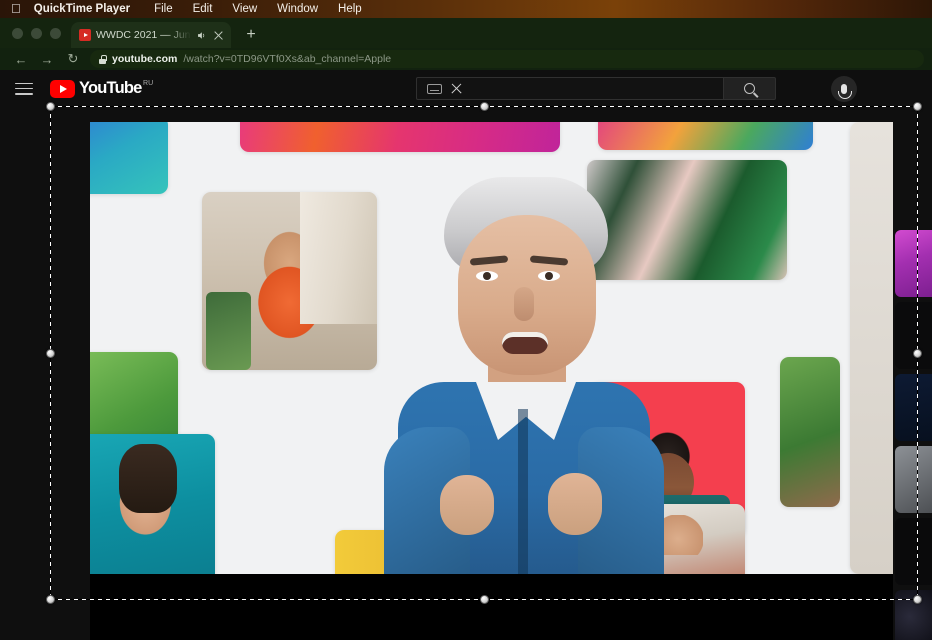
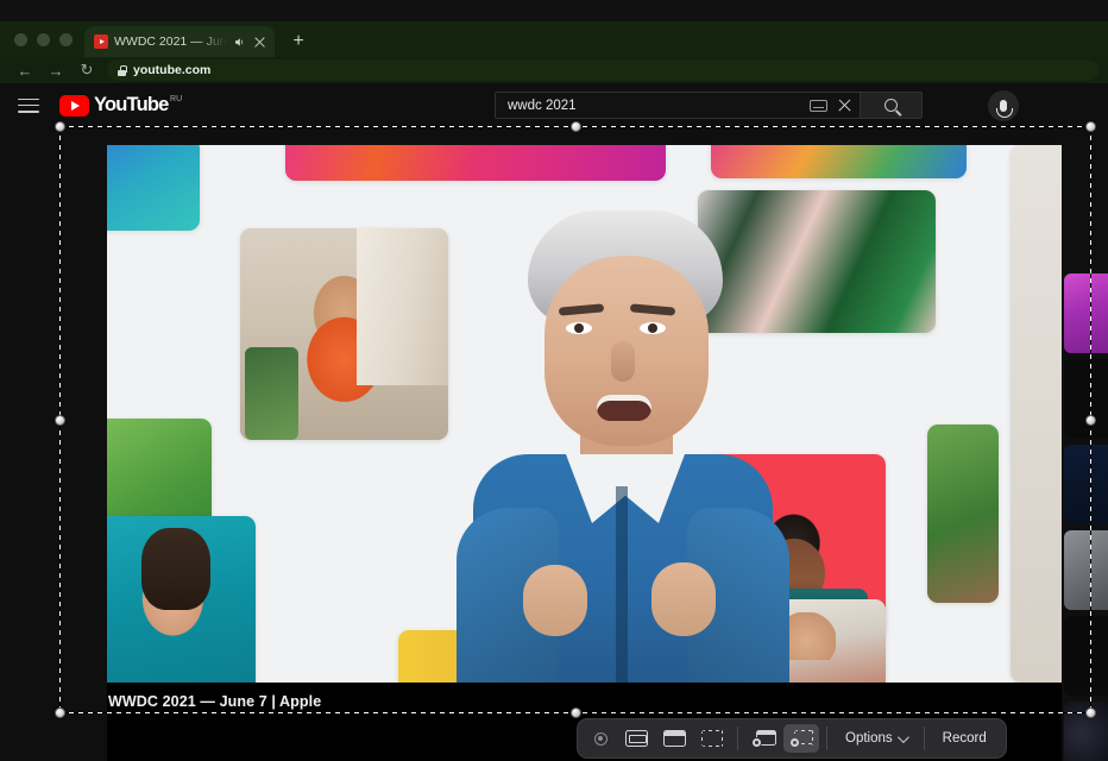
- 
- QuickTime Player
- File
- Edit
- View
- Window
- Help
  WWDC 2021 — Jun
  +
  ←
  →
  ↻
  youtube.com
- /watch?v=0TD96VTf0Xs&ab_channel=Apple
  YouTube
+ wwdc 2021
+ WWDC 2021 — June 7 | Apple
+ Options
+ Record
